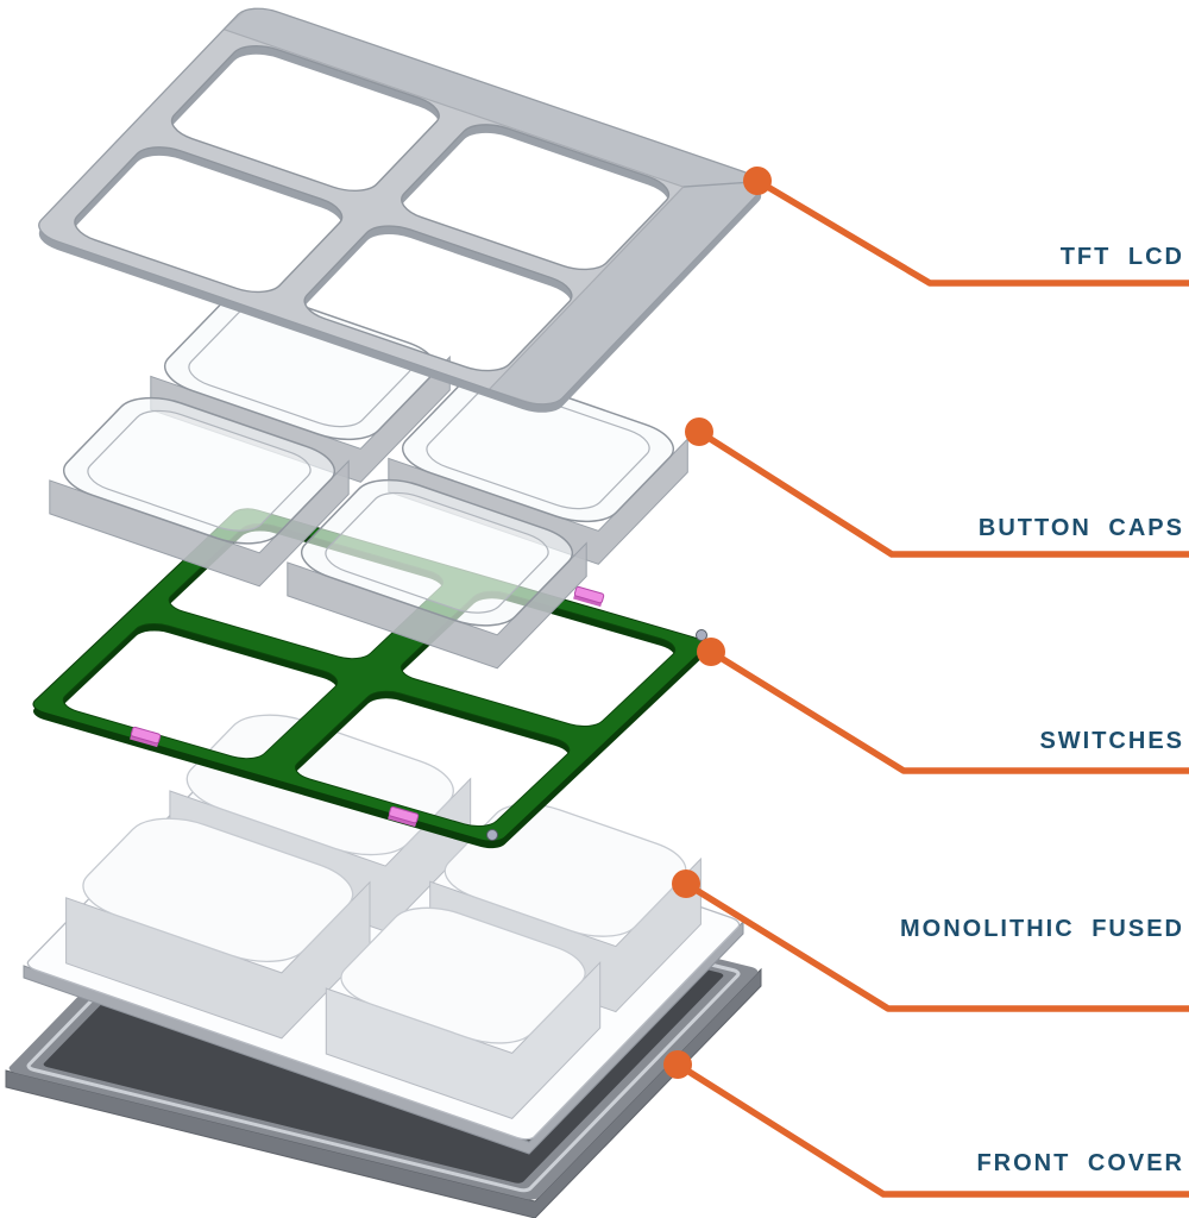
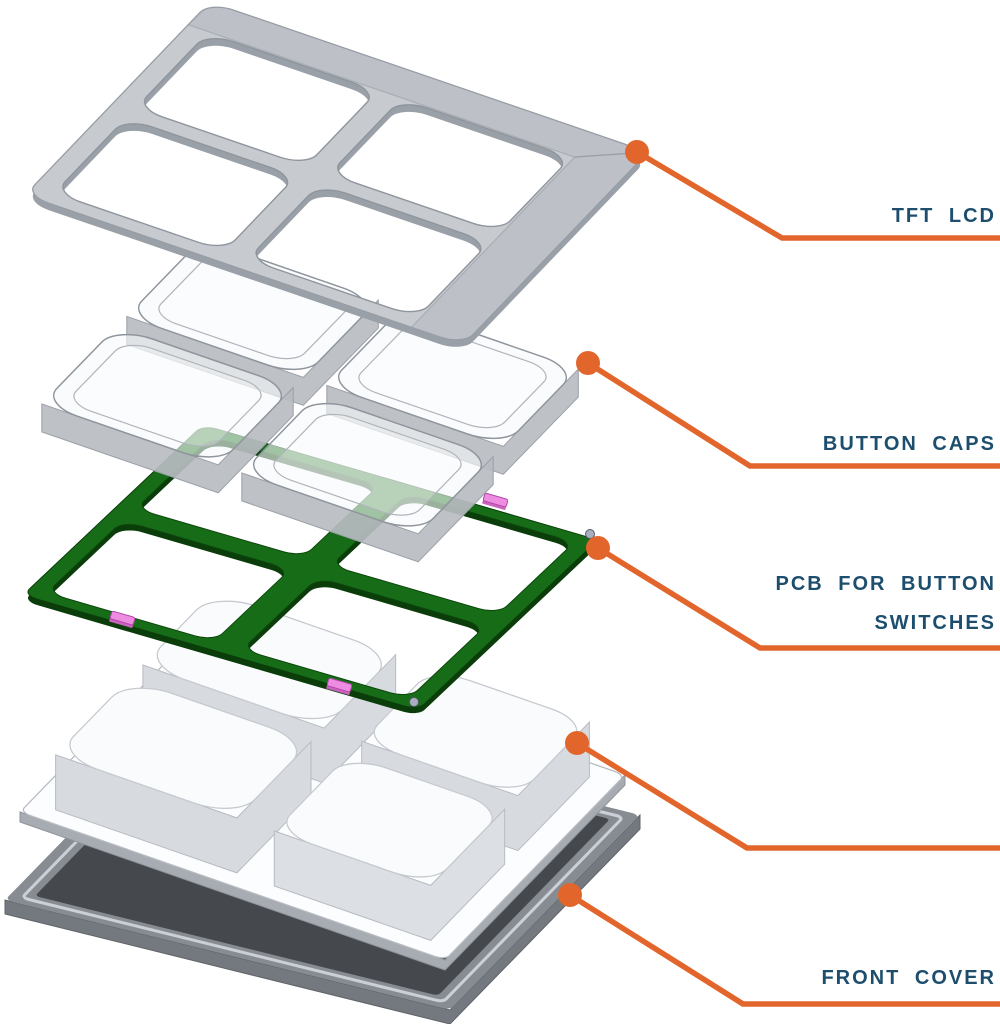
  TFT LCD
  BUTTON CAPS
+ PCB FOR BUTTON
  SWITCHES
- MONOLITHIC FUSED
  FRONT COVER
